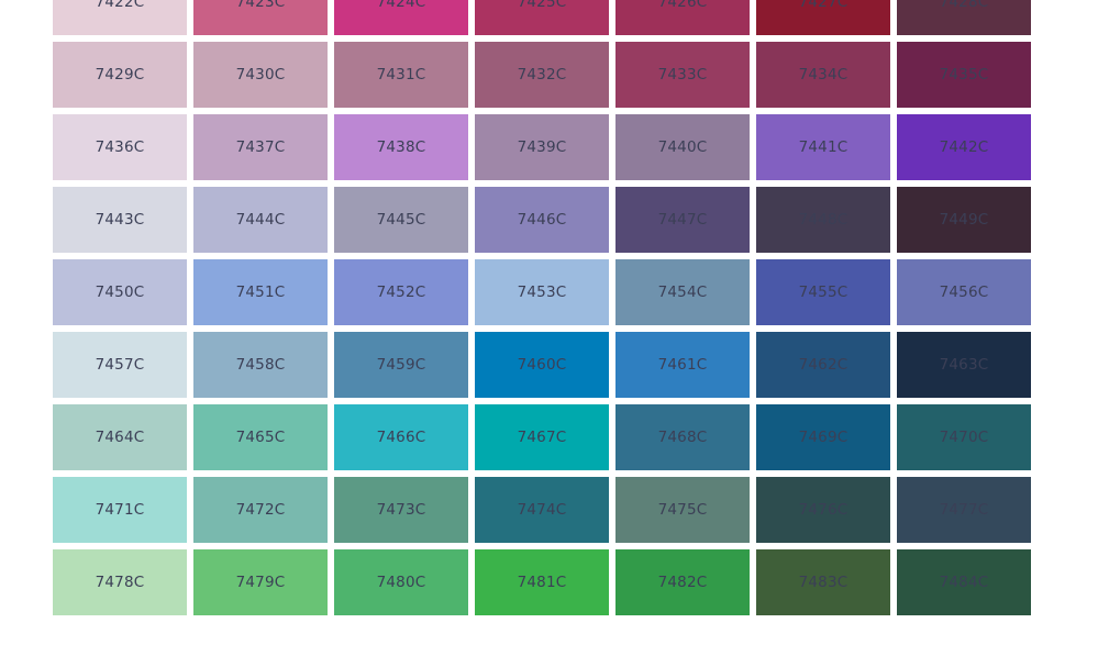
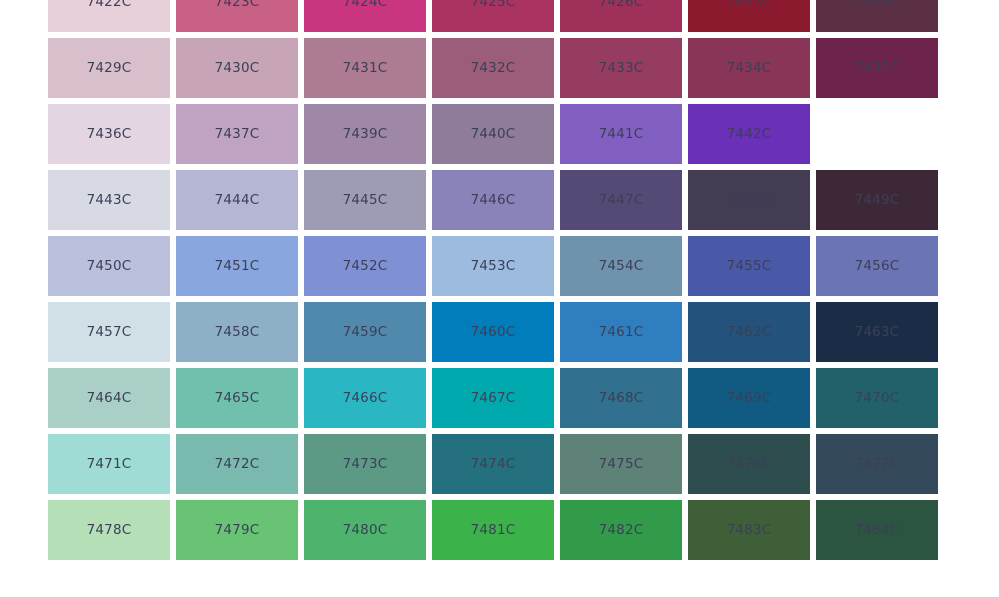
  7422C
  7423C
  7424C
  7425C
  7426C
  7427C
  7428C
  7429C
  7430C
  7431C
  7432C
  7433C
  7434C
  7435C
  7436C
  7437C
- 7438C
  7439C
  7440C
  7441C
  7442C
  7443C
  7444C
  7445C
  7446C
  7447C
  7449C
  7450C
  7451C
  7452C
  7453C
  7454C
  7455C
  7456C
  7457C
  7458C
  7459C
  7460C
  7461C
  7462C
  7463C
  7464C
  7465C
  7466C
  7467C
  7468C
  7469C
  7470C
  7471C
  7472C
  7473C
  7474C
  7475C
  7478C
  7479C
  7480C
  7481C
  7482C
  7483C
